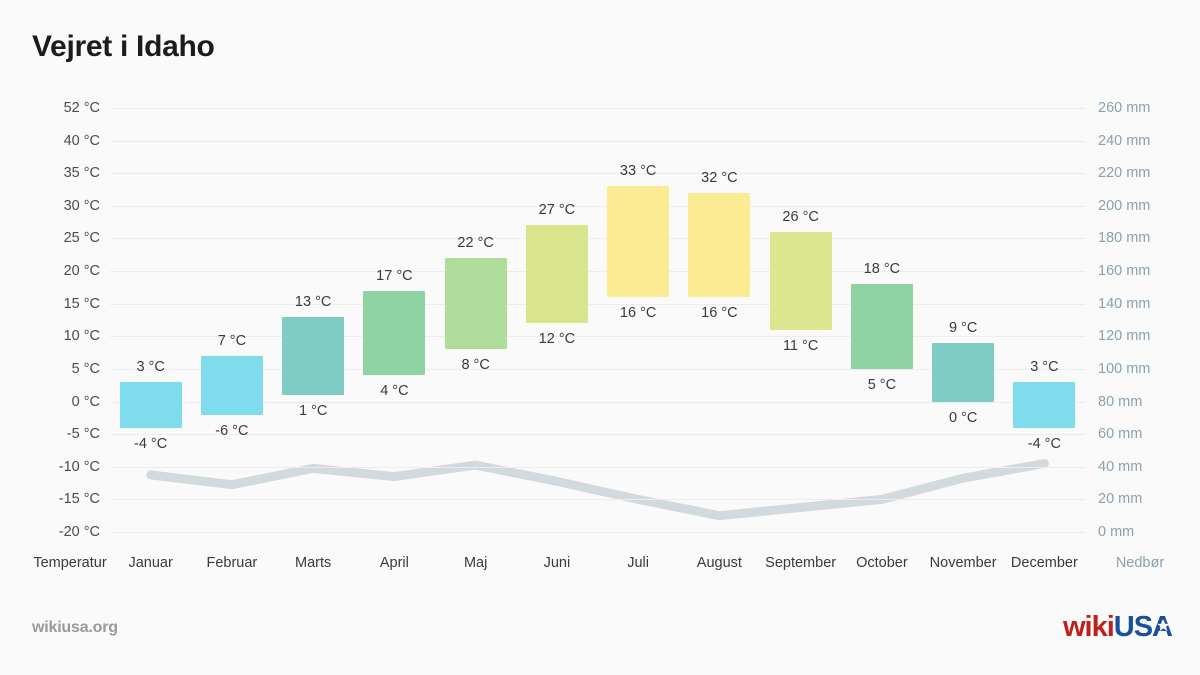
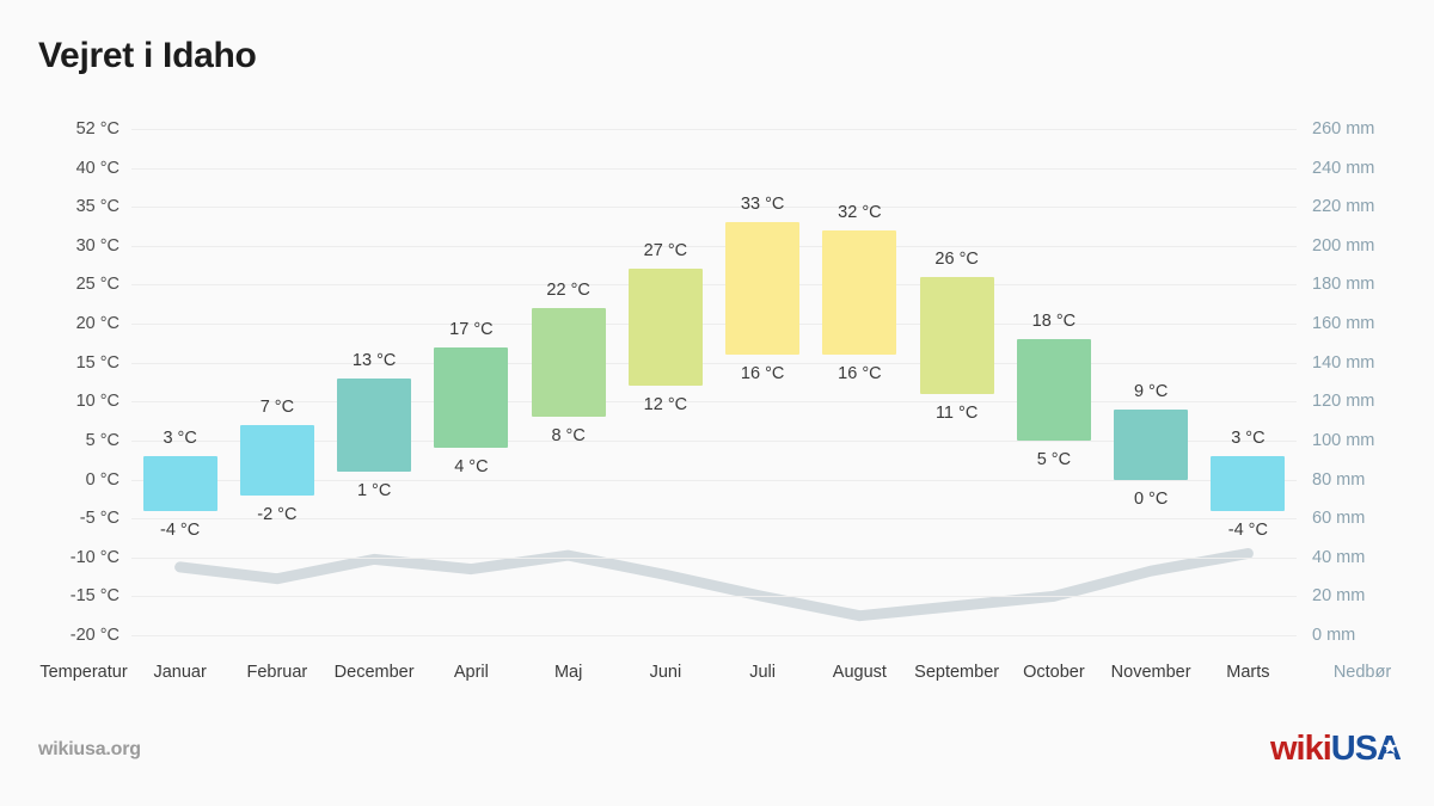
  Vejret i Idaho
  52 °C
  40 °C
  35 °C
  30 °C
  25 °C
  20 °C
  15 °C
  10 °C
  5 °C
  0 °C
  -5 °C
  -10 °C
  -15 °C
  -20 °C
  260 mm
  240 mm
  220 mm
  200 mm
  180 mm
  160 mm
  140 mm
  120 mm
  100 mm
  80 mm
  60 mm
  40 mm
  20 mm
  0 mm
  3 °C
  -4 °C
  7 °C
- -6 °C
+ -2 °C
  13 °C
  1 °C
  17 °C
  4 °C
  22 °C
  8 °C
  27 °C
  12 °C
  33 °C
  16 °C
  32 °C
  16 °C
  26 °C
  11 °C
  18 °C
  5 °C
  9 °C
  0 °C
  3 °C
  -4 °C
  Temperatur
  Januar
  Februar
- Marts
+ December
  April
  Maj
  Juni
  Juli
  August
  September
  October
  November
- December
+ Marts
  Nedbør
  wikiusa.org
  wiki
